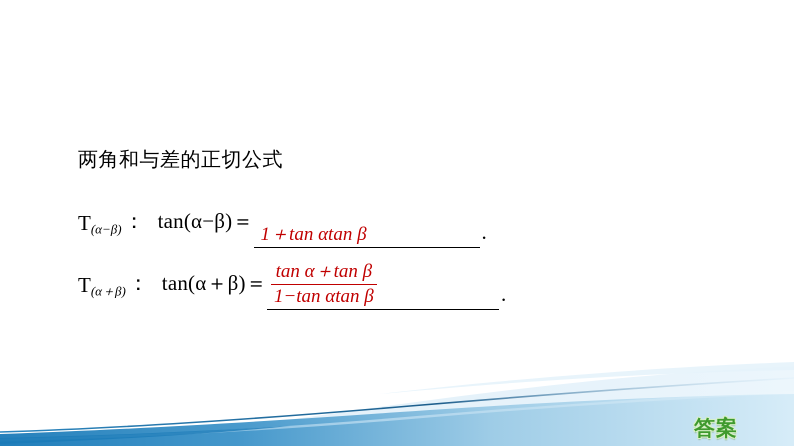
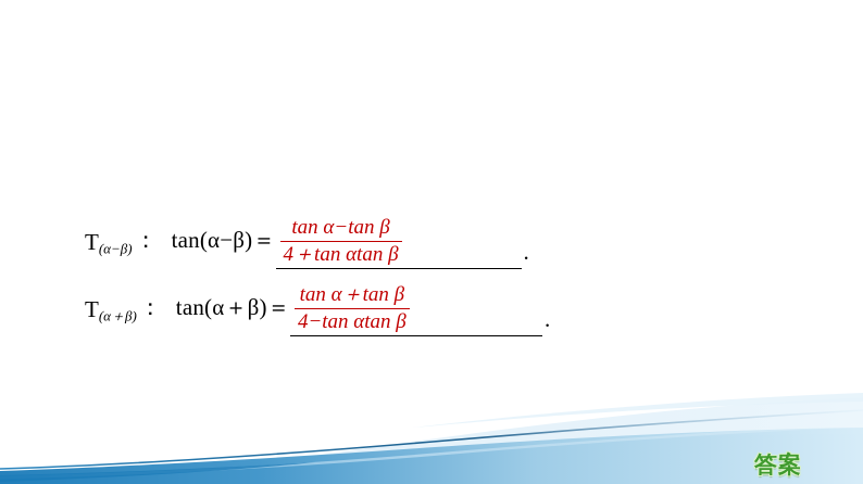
- 两角和与差的正切公式
  T(α−β)
  ：
  tan(α−β)＝
+ tan α−tan β
- 1＋tan αtan β
+ 4＋tan αtan β
  .
  T(α＋β)
  ：
  tan(α＋β)＝
  tan α＋tan β
- 1−tan αtan β
+ 4−tan αtan β
  .
  答案
